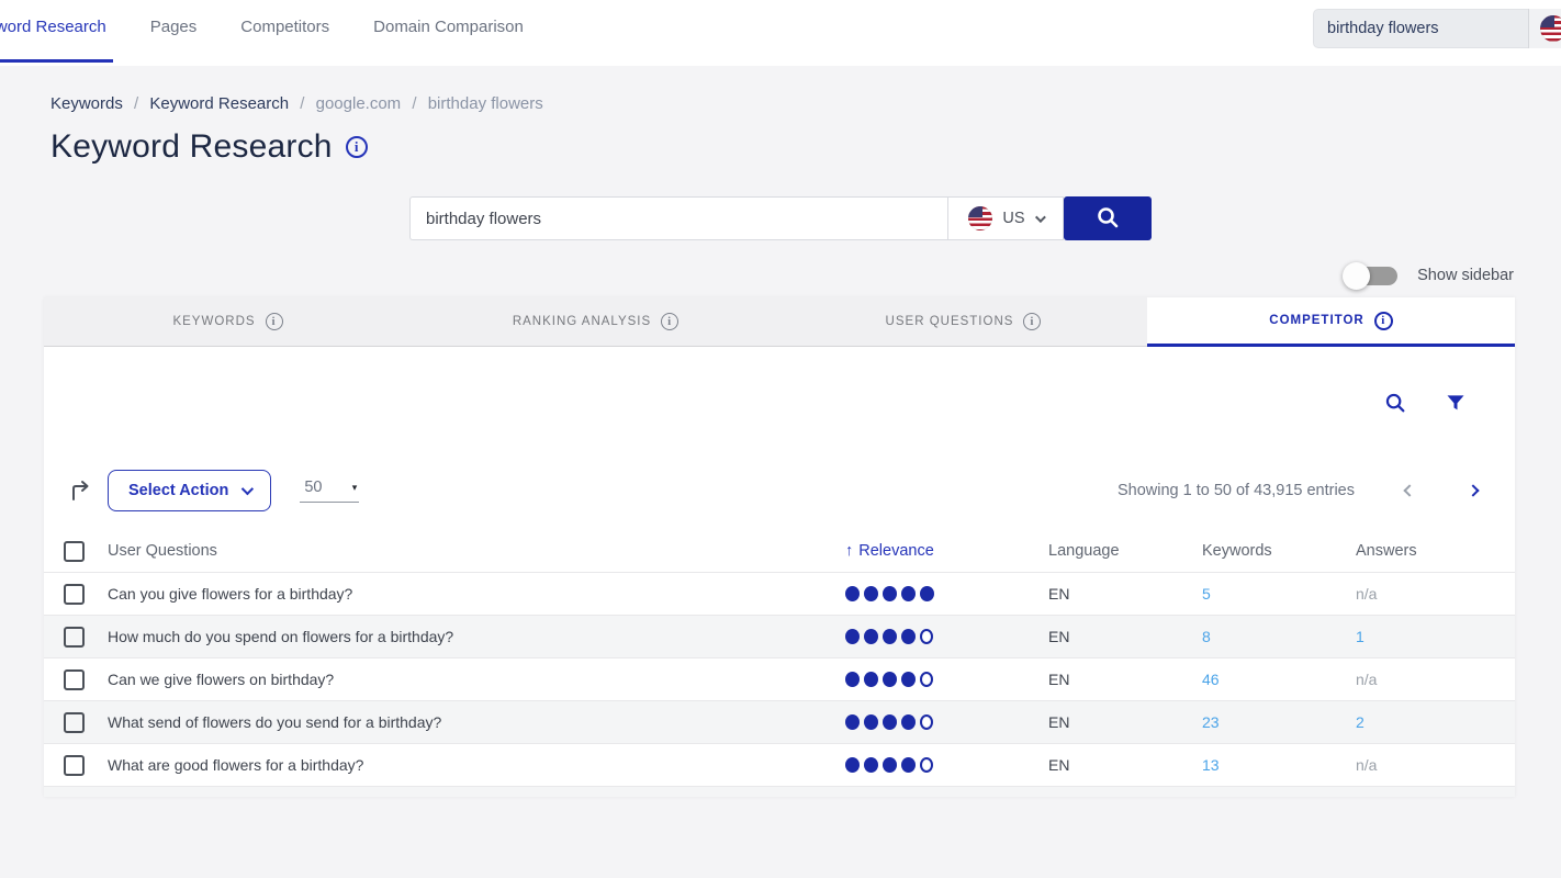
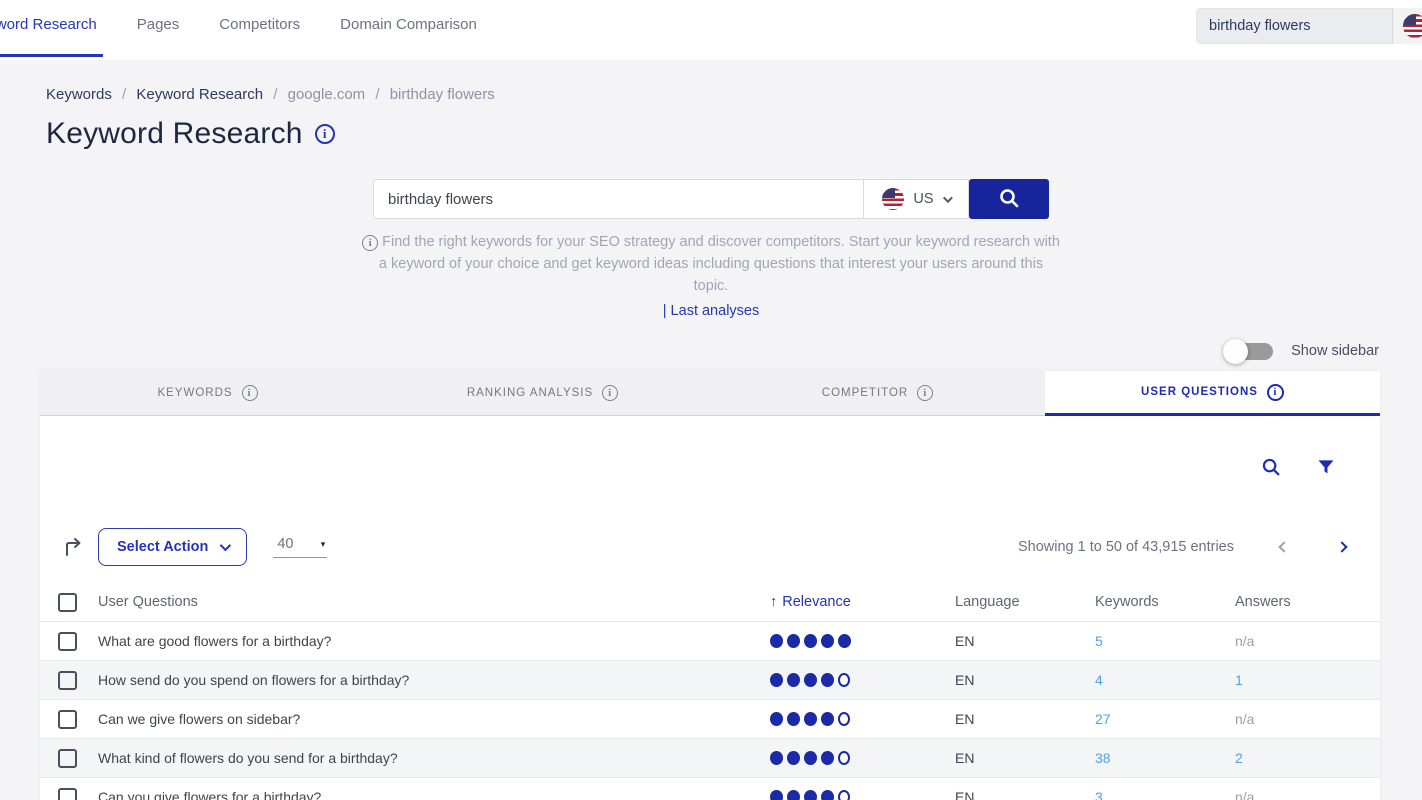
  word Research
  Pages
  Competitors
  Domain Comparison
  birthday flowers
  Keywords / Keyword Research / google.com / birthday flowers
  Keyword Research
  i
  birthday flowers
  US
+ i Find the right keywords for your SEO strategy and discover competitors. Start your keyword research with a keyword of your choice and get keyword ideas including questions that interest your users around this topic.
+ | Last analyses
  Show sidebar
  KEYWORDS
  i
  RANKING ANALYSIS
  i
- USER QUESTIONS
+ COMPETITOR
  i
- COMPETITOR
+ USER QUESTIONS
  i
  Select Action
- 50
+ 40
  ▾
  Showing 1 to 50 of 43,915 entries
  User Questions
  ↑
  Relevance
  Language
  Keywords
  Answers
- Can you give flowers for a birthday?
+ What are good flowers for a birthday?
  EN
  5
  n/a
- How much do you spend on flowers for a birthday?
+ How send do you spend on flowers for a birthday?
  EN
- 8
+ 4
  1
- Can we give flowers on birthday?
+ Can we give flowers on sidebar?
  EN
- 46
+ 27
  n/a
- What send of flowers do you send for a birthday?
+ What kind of flowers do you send for a birthday?
  EN
- 23
+ 38
  2
- What are good flowers for a birthday?
+ Can you give flowers for a birthday?
  EN
- 13
+ 3
  n/a
